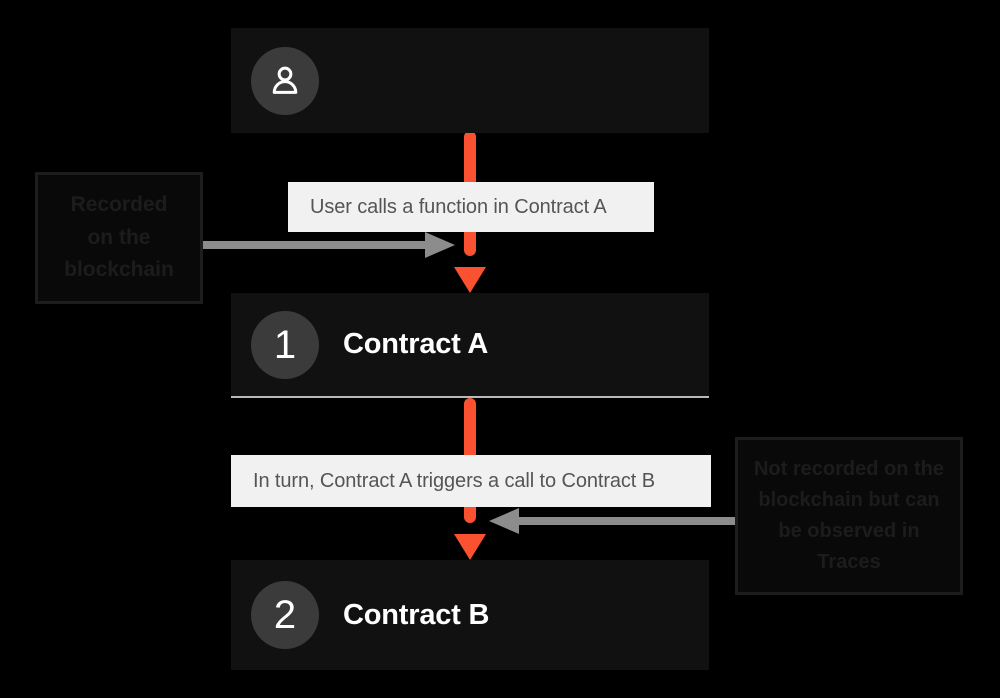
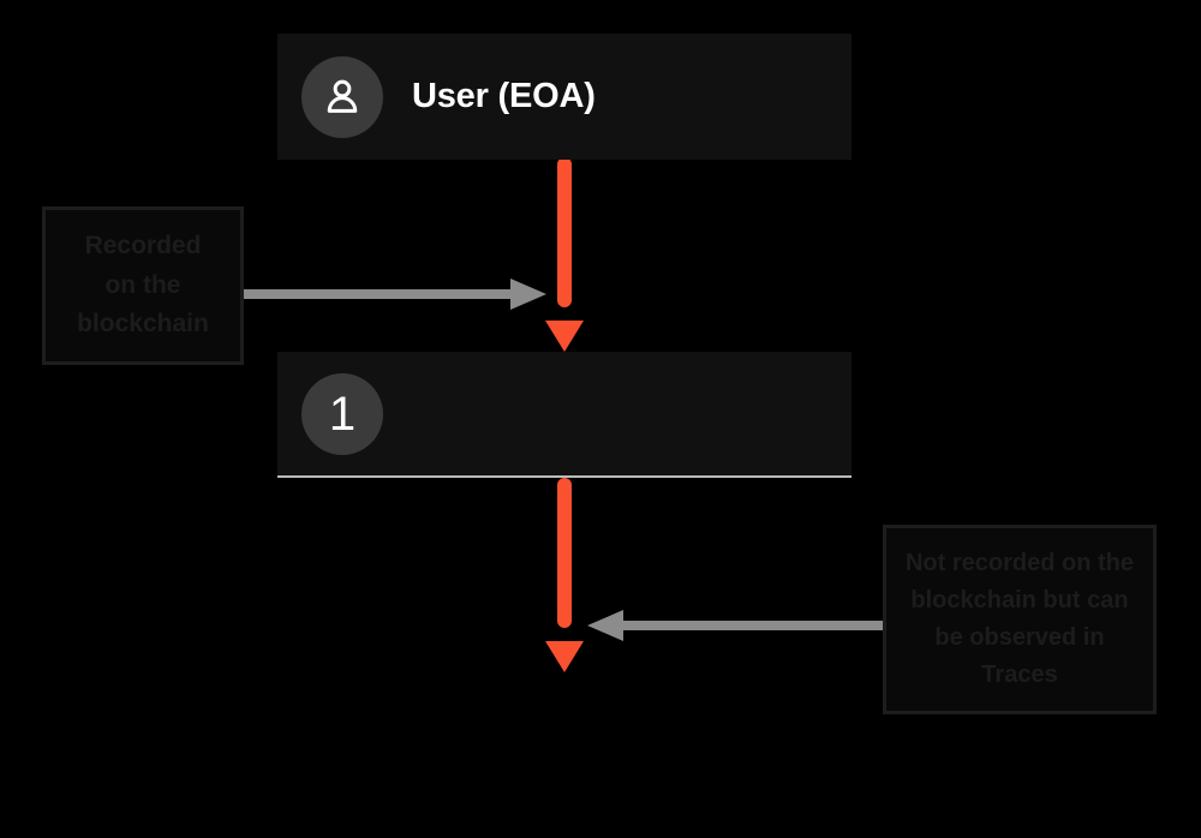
+ User (EOA)
  1
- Contract A
- 2
- Contract B
- User calls a function in Contract A
- In turn, Contract A triggers a call to Contract B
